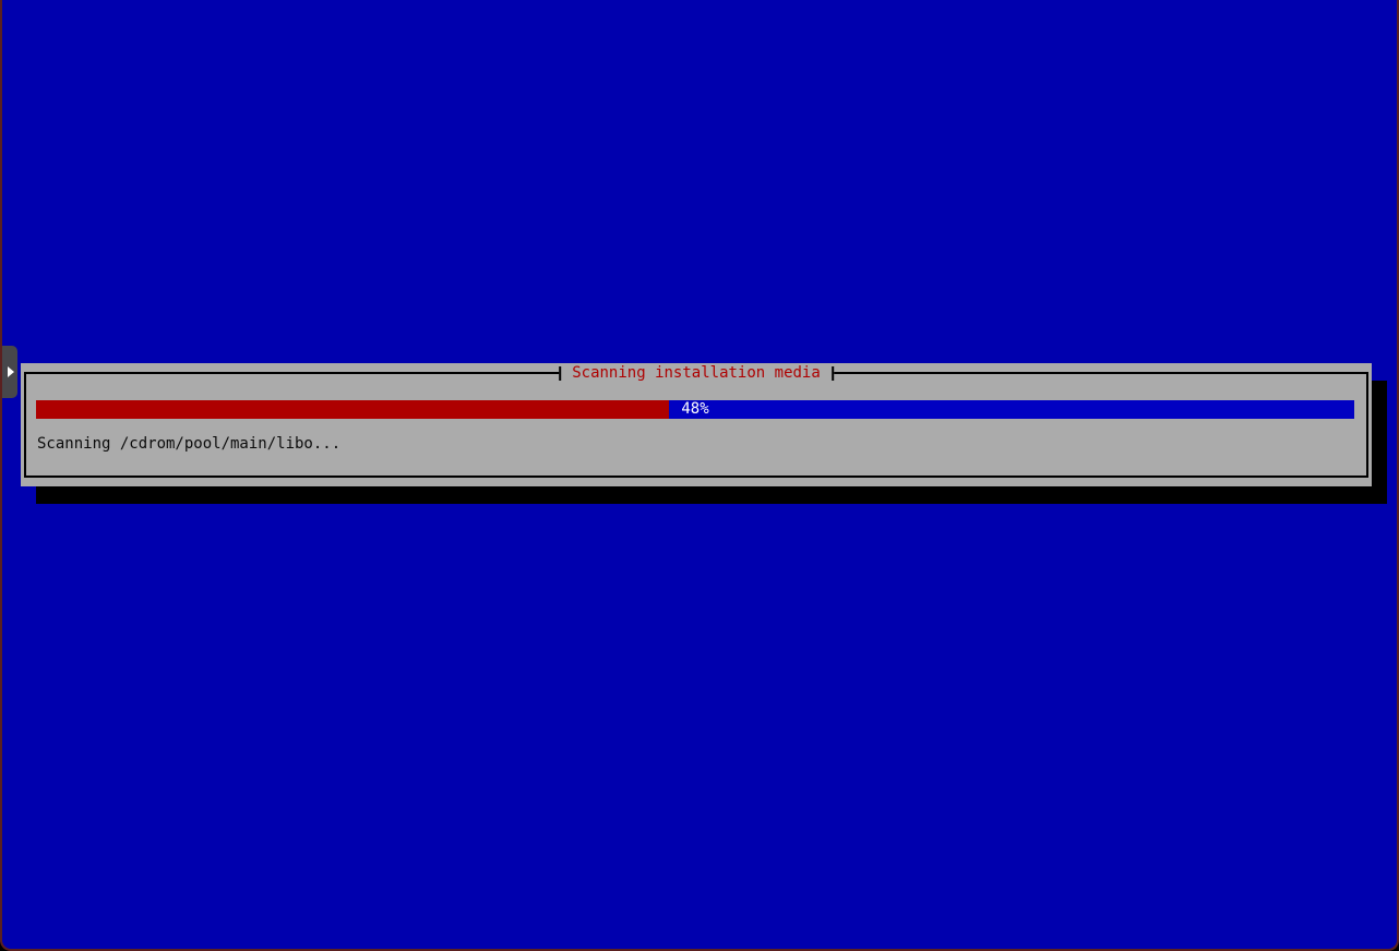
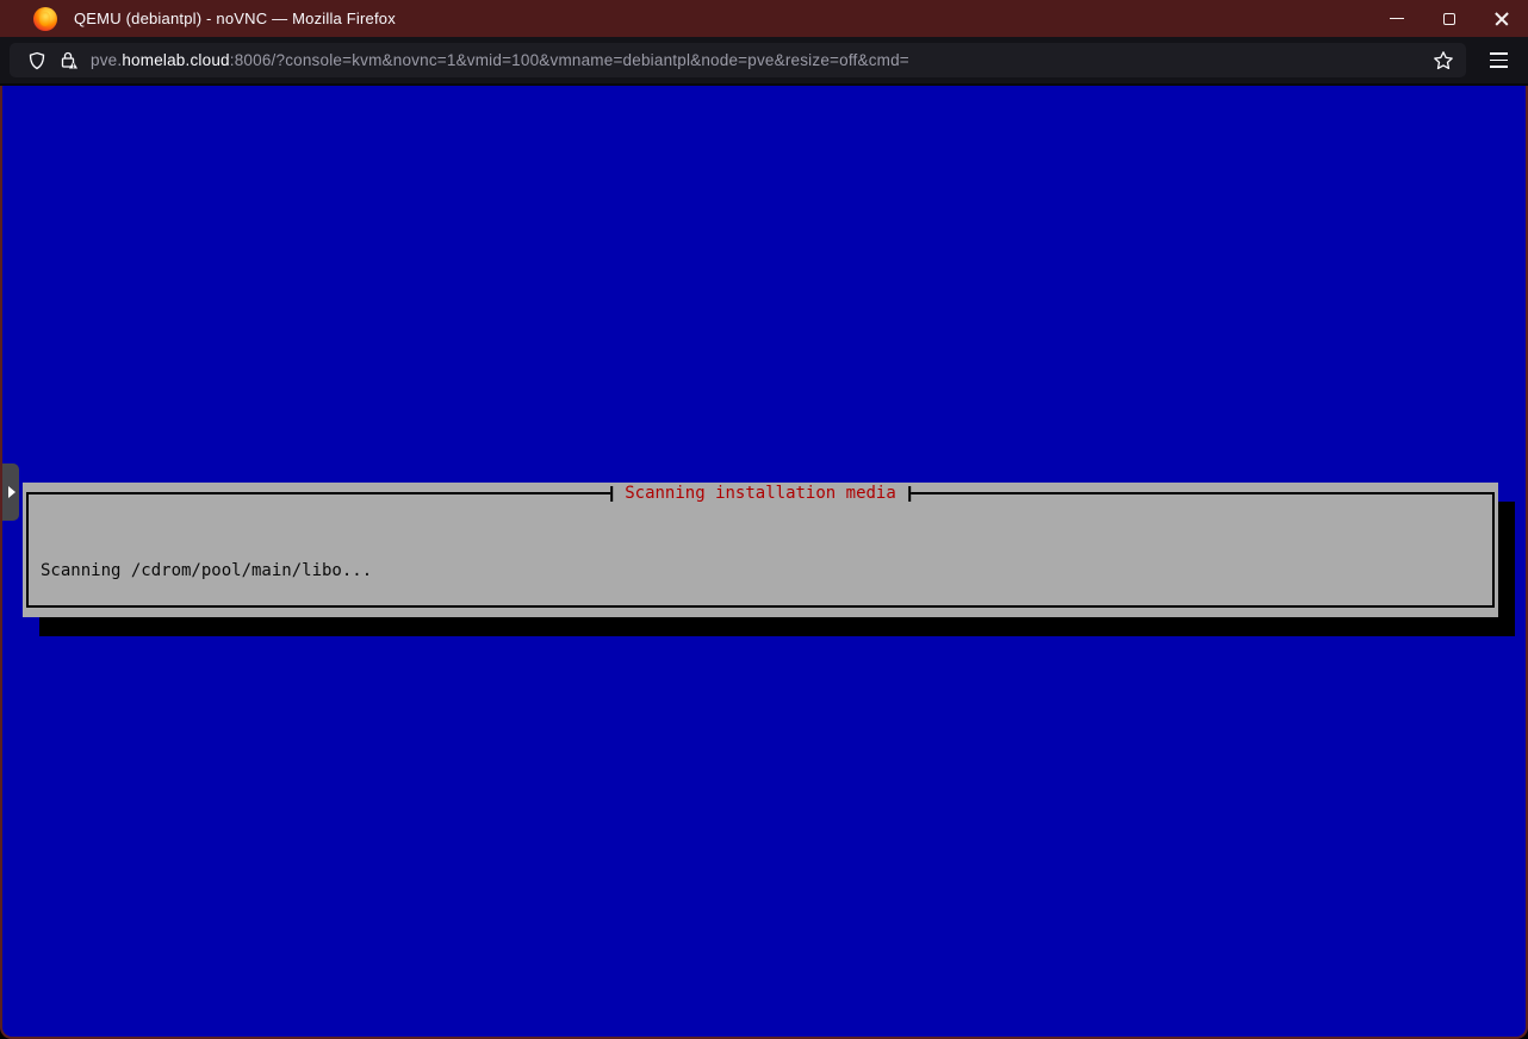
+ QEMU (debiantpl) - noVNC — Mozilla Firefox
+ pve.homelab.cloud:8006/?console=kvm&novnc=1&vmid=100&vmname=debiantpl&node=pve&resize=off&cmd=
  Scanning installation media
- 48%
  Scanning /cdrom/pool/main/libo...
